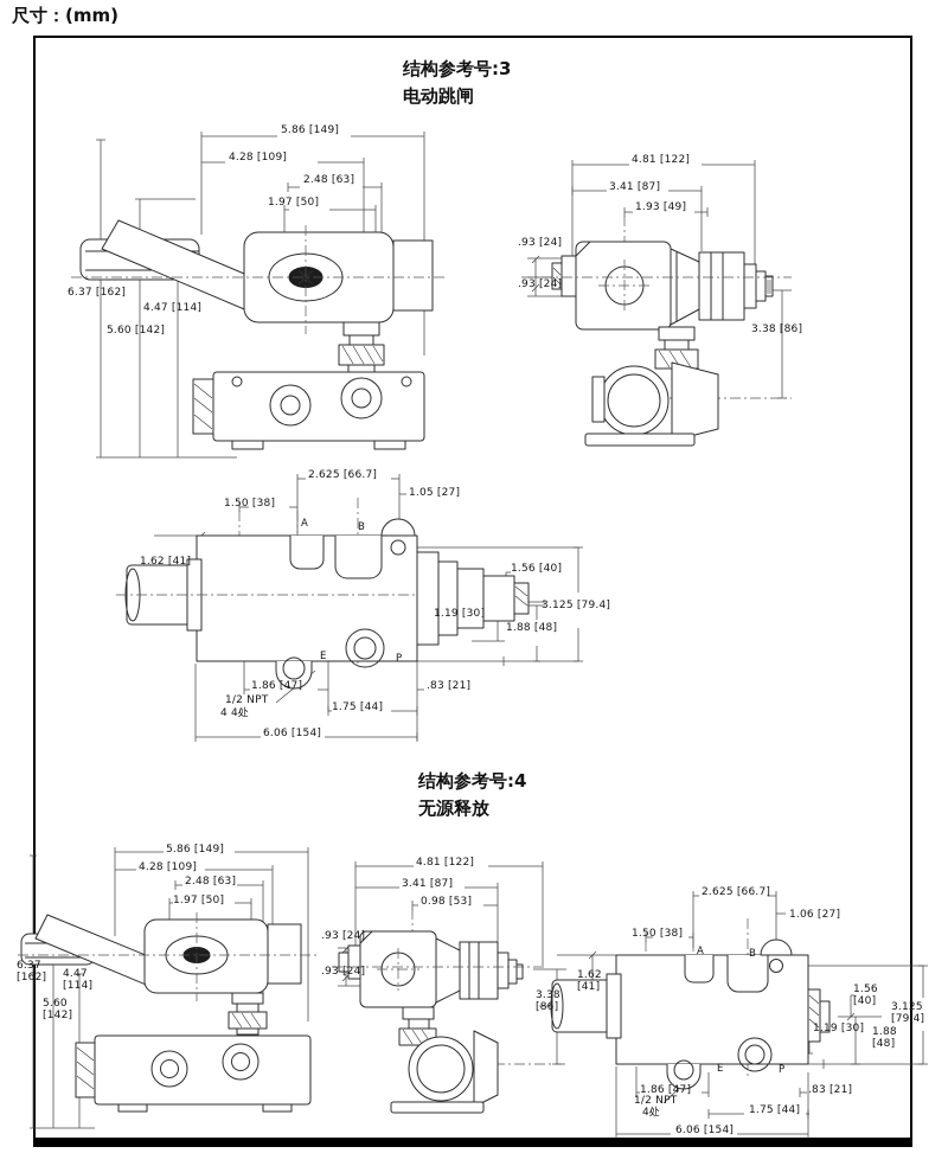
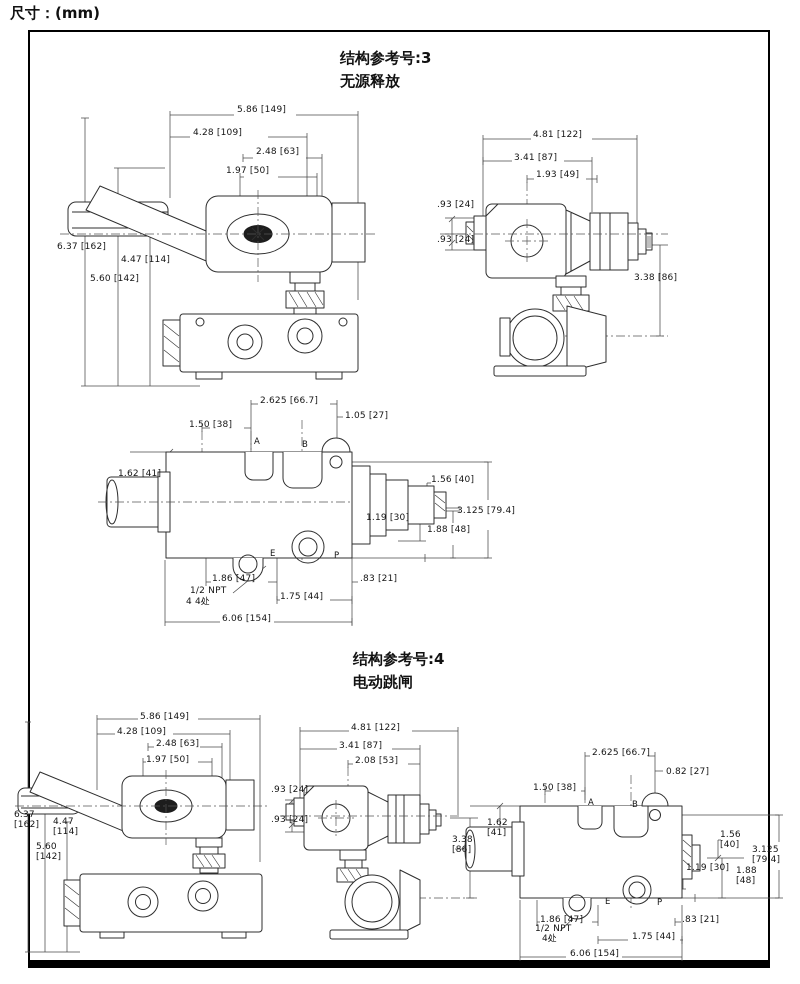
  尺寸：(mm)
  结构参考号:3
- 电动跳闸
+ 无源释放
  结构参考号:4
- 无源释放
+ 电动跳闸
  5.86 [149]
  4.28 [109]
  2.48 [63]
  1.97 [50]
  6.37 [162]
  4.47 [114]
  5.60 [142]
  4.81 [122]
  3.41 [87]
  1.93 [49]
  .93 [24]
  .93 [24]
  3.38 [86]
  2.625 [66.7]
  1.05 [27]
  1.50 [38]
  1.62 [41]
  A
  B
  1.56 [40]
  3.125 [79.4]
  1.19 [30]
  1.88 [48]
  E
  P
  1.86 [47]
  .83 [21]
  1.75 [44]
  1/2 NPT
  4 4处
  6.06 [154]
  5.86 [149]
  4.28 [109]
  2.48 [63]
  1.97 [50]
  6.37
  [162]
  4.47
  [114]
  5.60
  [142]
  4.81 [122]
  3.41 [87]
- 0.98 [53]
+ 2.08 [53]
  .93 [24]
  .93 [24]
  3.38
  [86]
  2.625 [66.7]
- 1.06 [27]
+ 0.82 [27]
  1.50 [38]
  1.62
  [41]
  A
  B
  1.56
  [40]
  3.125
  [79.4]
  1.19 [30]
  1.88
  [48]
  E
  P
  1.86 [47]
  .83 [21]
  1.75 [44]
  1/2 NPT
  4处
  6.06 [154]
